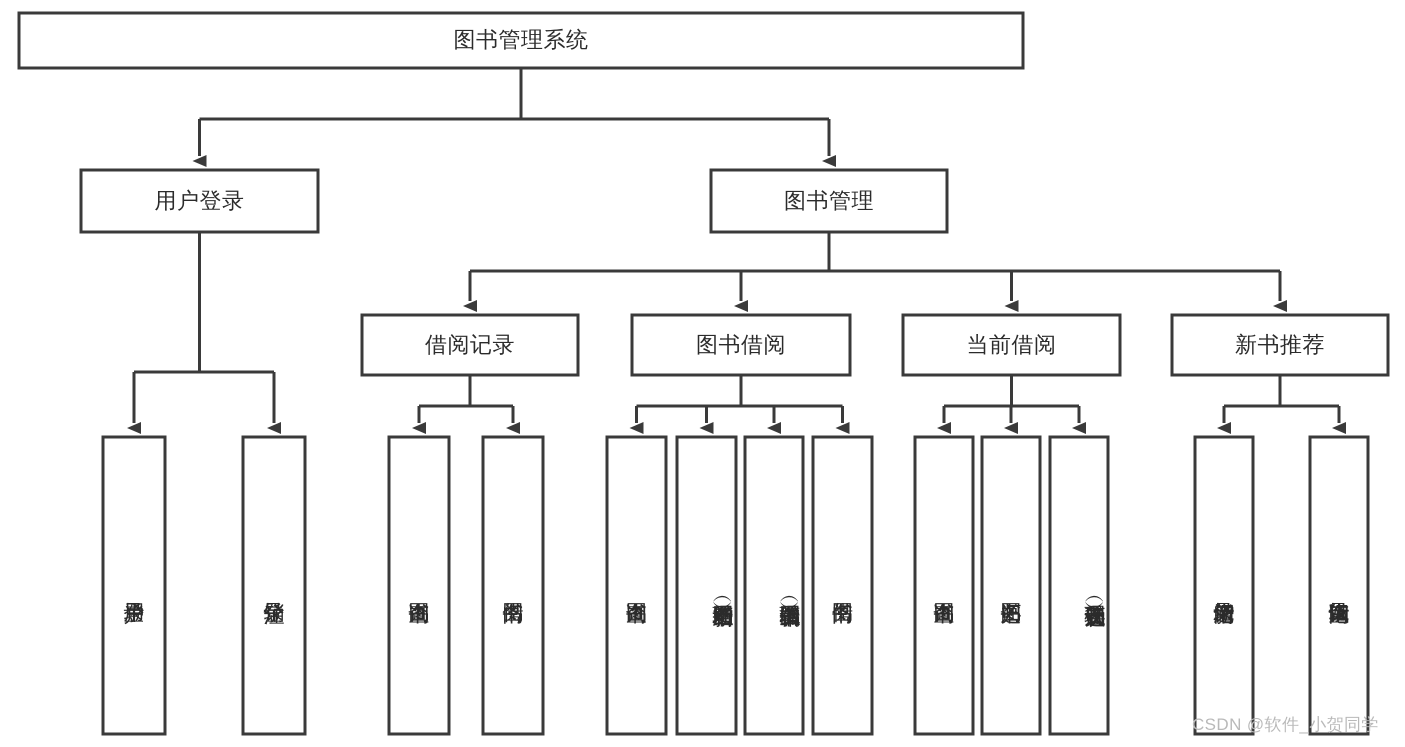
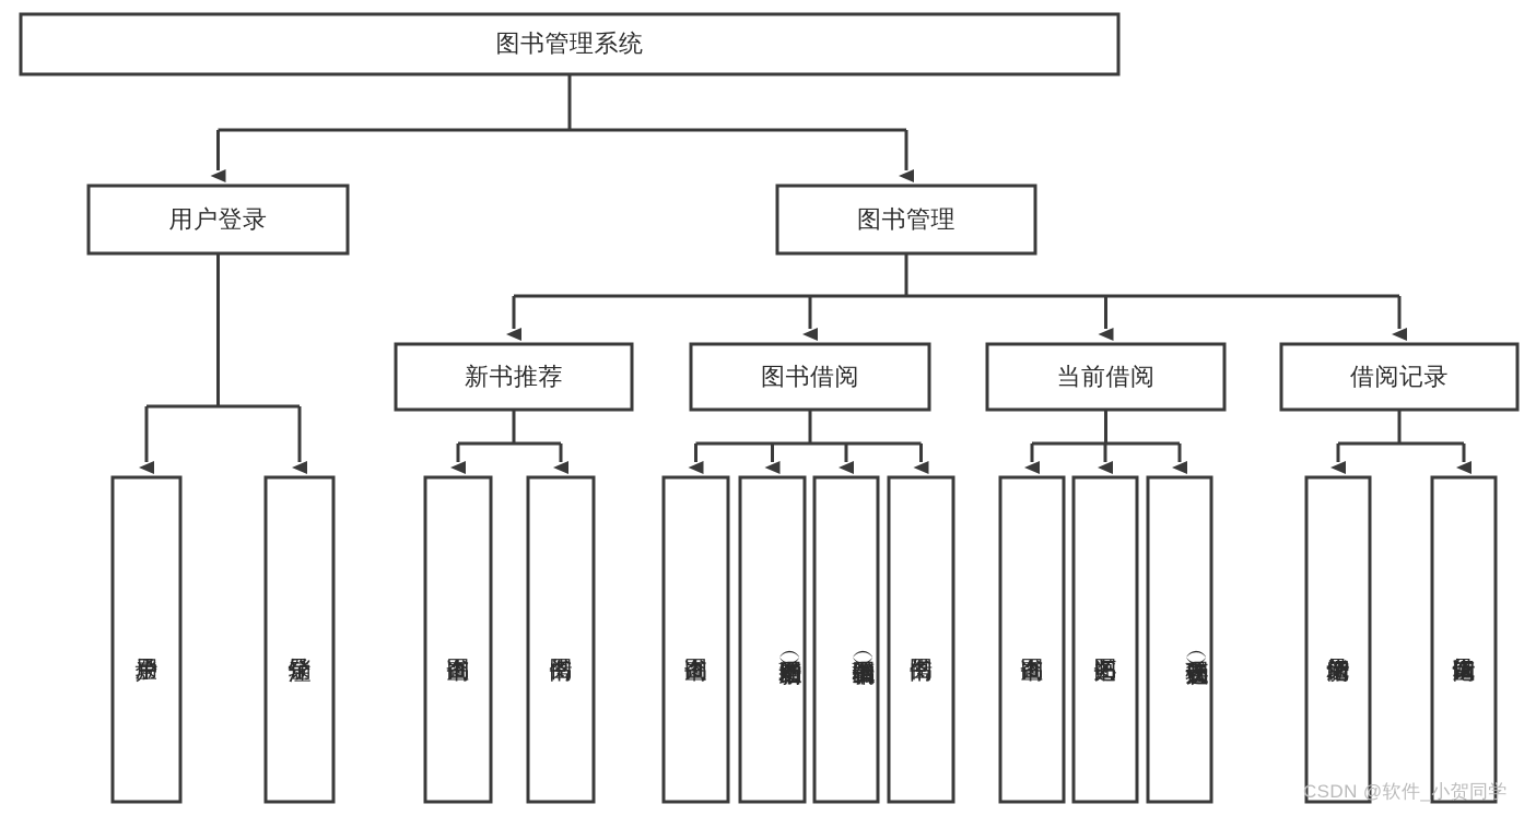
  图书管理系统
  用户登录
  图书管理
- 借阅记录
+ 新书推荐
  图书借阅
  当前借阅
- 新书推荐
+ 借阅记录
  CSDN @软件_小贺同学
